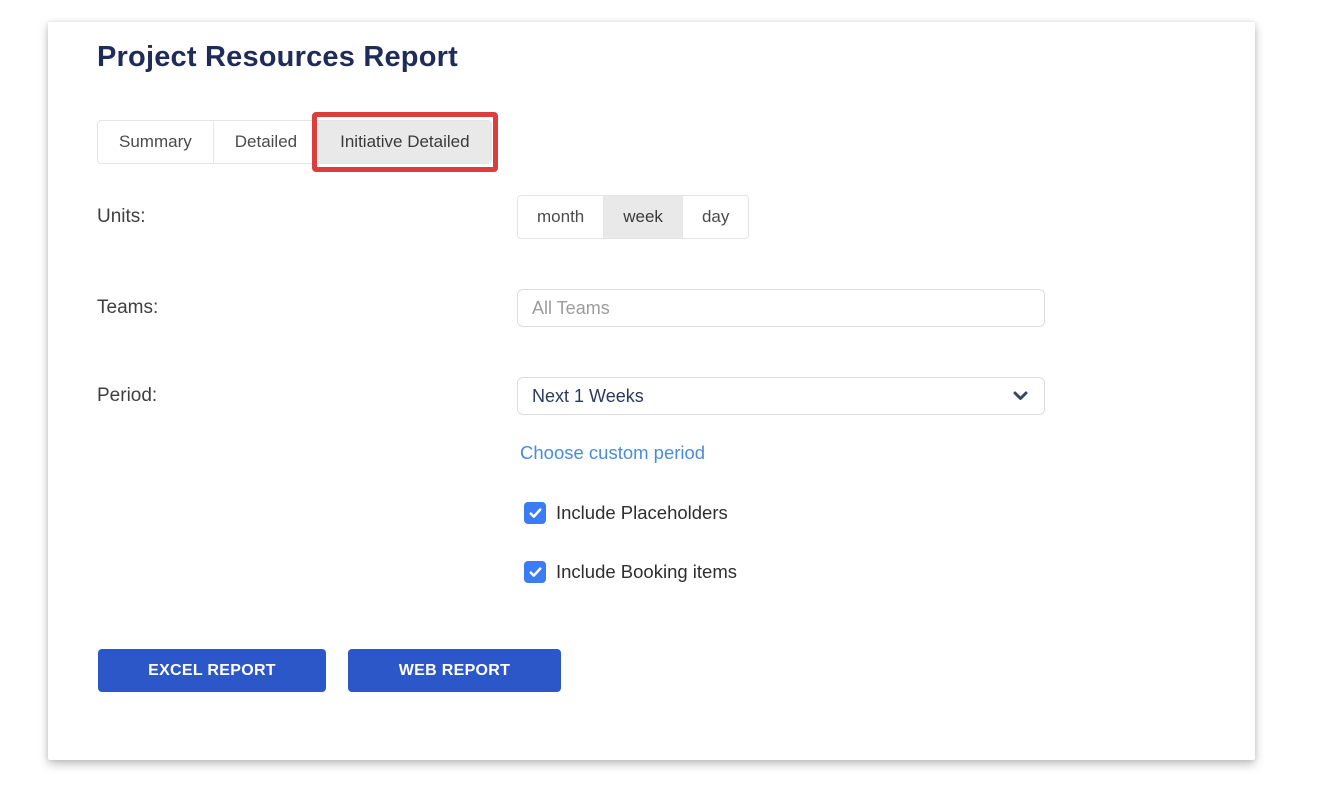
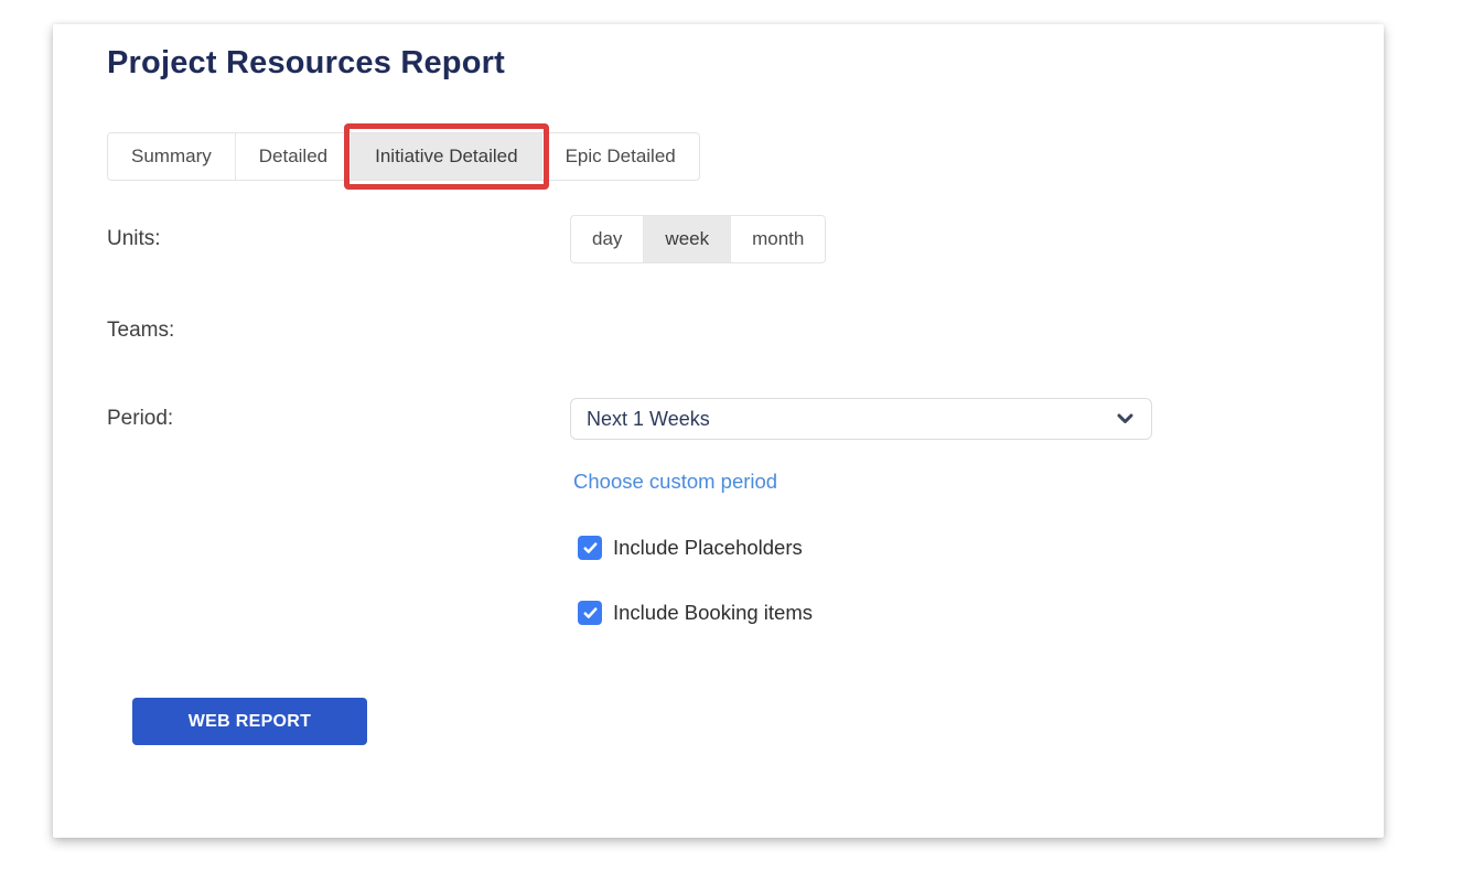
  Project Resources Report
  Summary
  Detailed
  Initiative Detailed
+ Epic Detailed
  Units:
- month
+ day
  week
- day
+ month
  Teams:
- All Teams
  Period:
  Next 1 Weeks
  Choose custom period
  Include Placeholders
  Include Booking items
- EXCEL REPORT
  WEB REPORT
